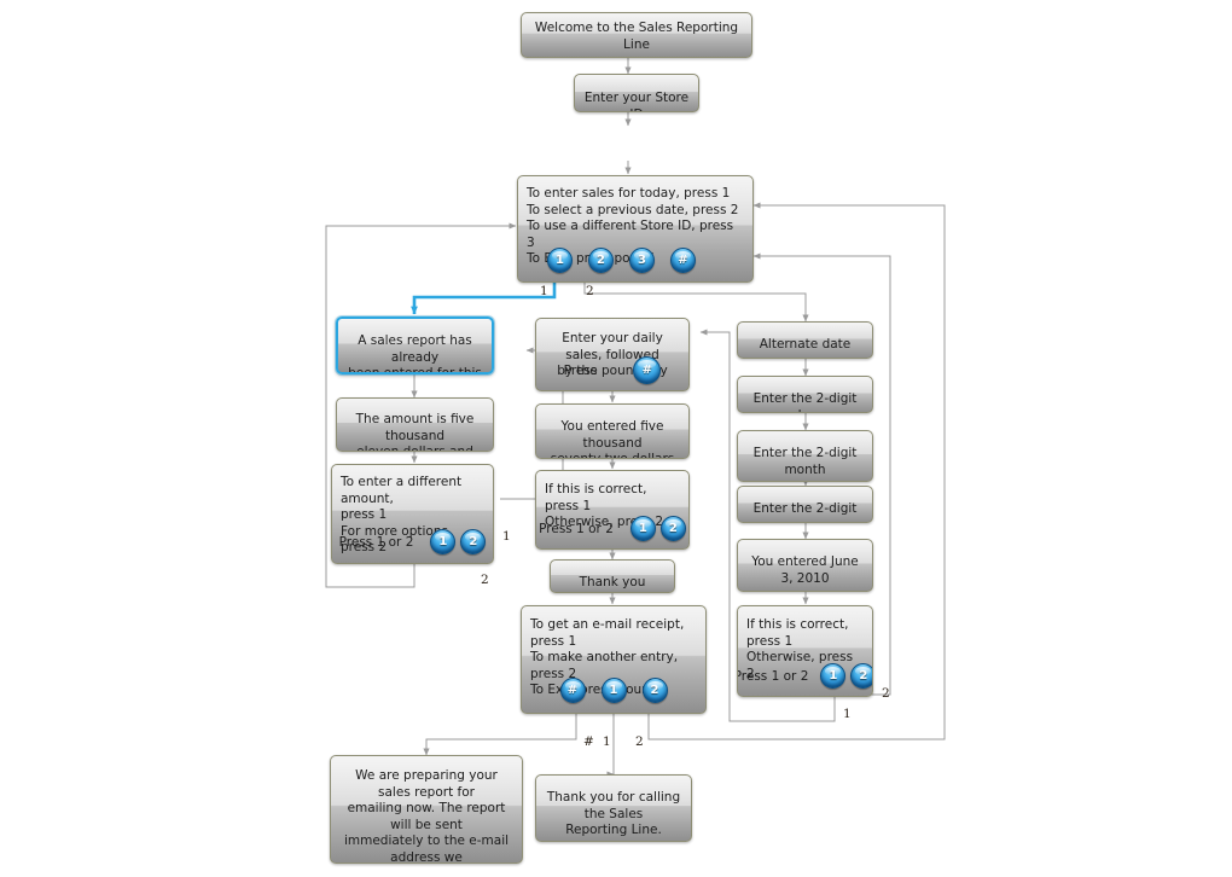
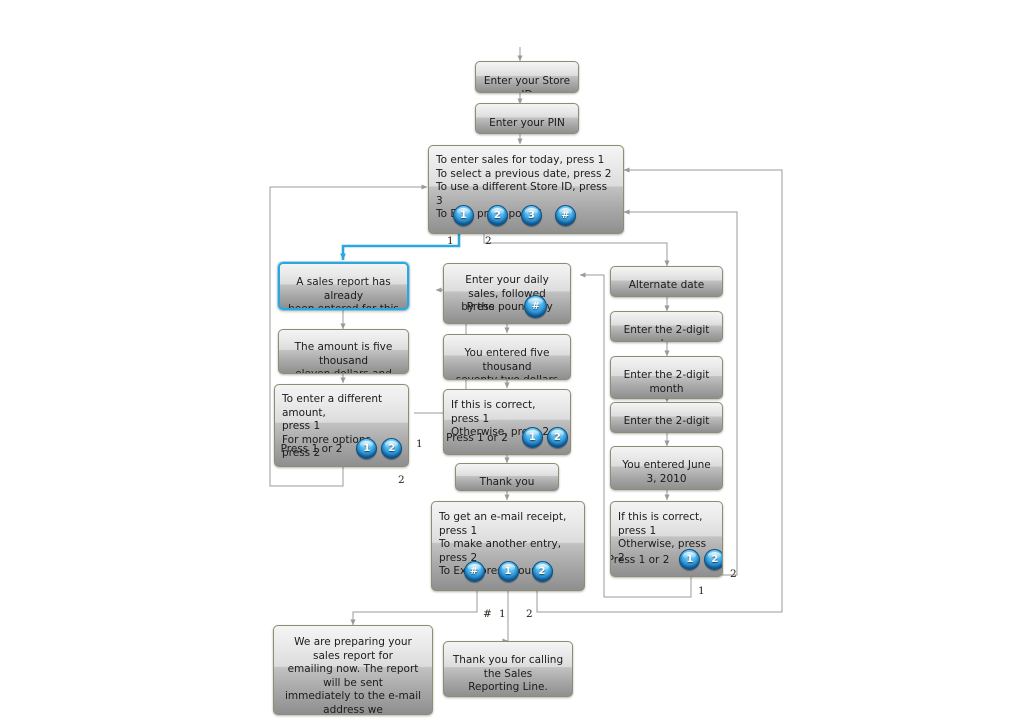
- Welcome to the Sales Reporting Line
  Enter your Store
+ Enter your PIN
  To enter sales for today, press 1
  To select a previous date, press 2
  To use a different Store ID, press 3
  1
  2
  3
  #
  A sales report has already
  The amount is five thousand
  To enter a different amount,
  press 1
  For more optio
  press 2
  Press 1 or 2
  1
  2
  Enter your daily sales, followed
  by the pouny
  Press
  #
  You entered five thousand
  If this is correct, press 1
  Otherwise, pr 2
  Press 1 or 2
  1
  2
  Thank you
  To get an e-mail receipt, press 1
  To make another entry, press 2
  #
  1
  2
  Alternate date
  Enter the 2-digit
  Enter the 2-digit month
  Enter the 2-digit
  You entered June 3, 2010
  If this is correct, press 1
  Otherwise, press 2
  Press 1 or 2
  1
  2
  We are preparing your sales report for
  emailing now. The report will be sent
  immediately to the e-mail address we
  Thank you for calling the Sales
  Reporting Line.
  1
  2
  1
  2
  1
  2
  #
  1
  2
